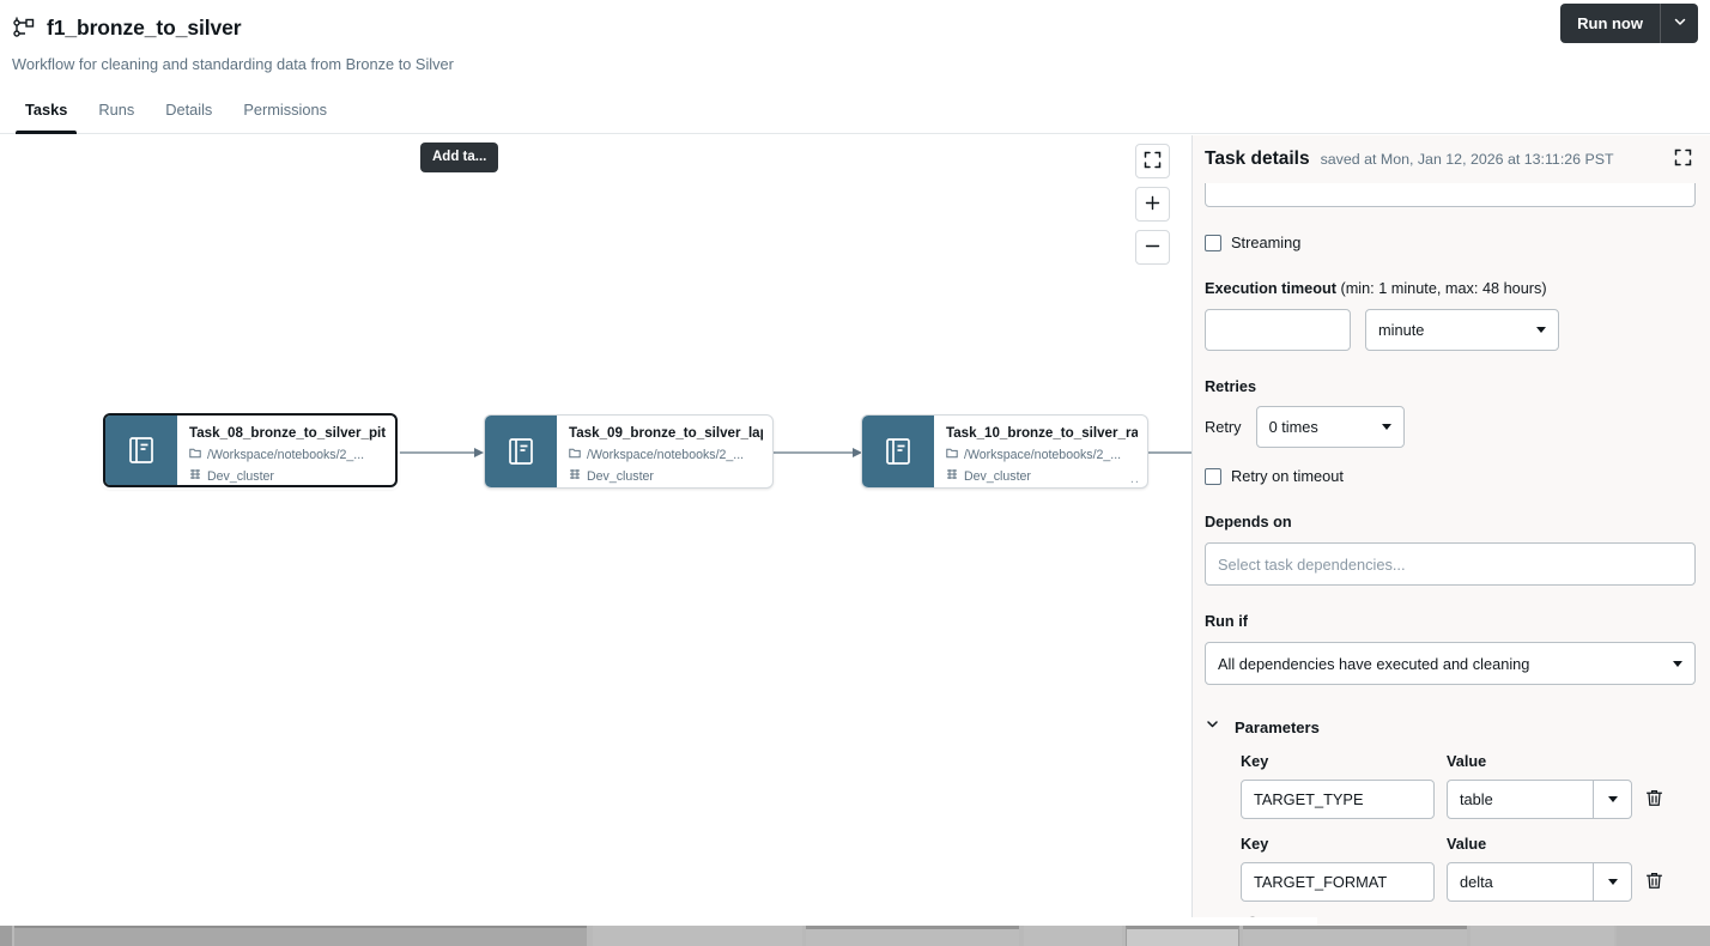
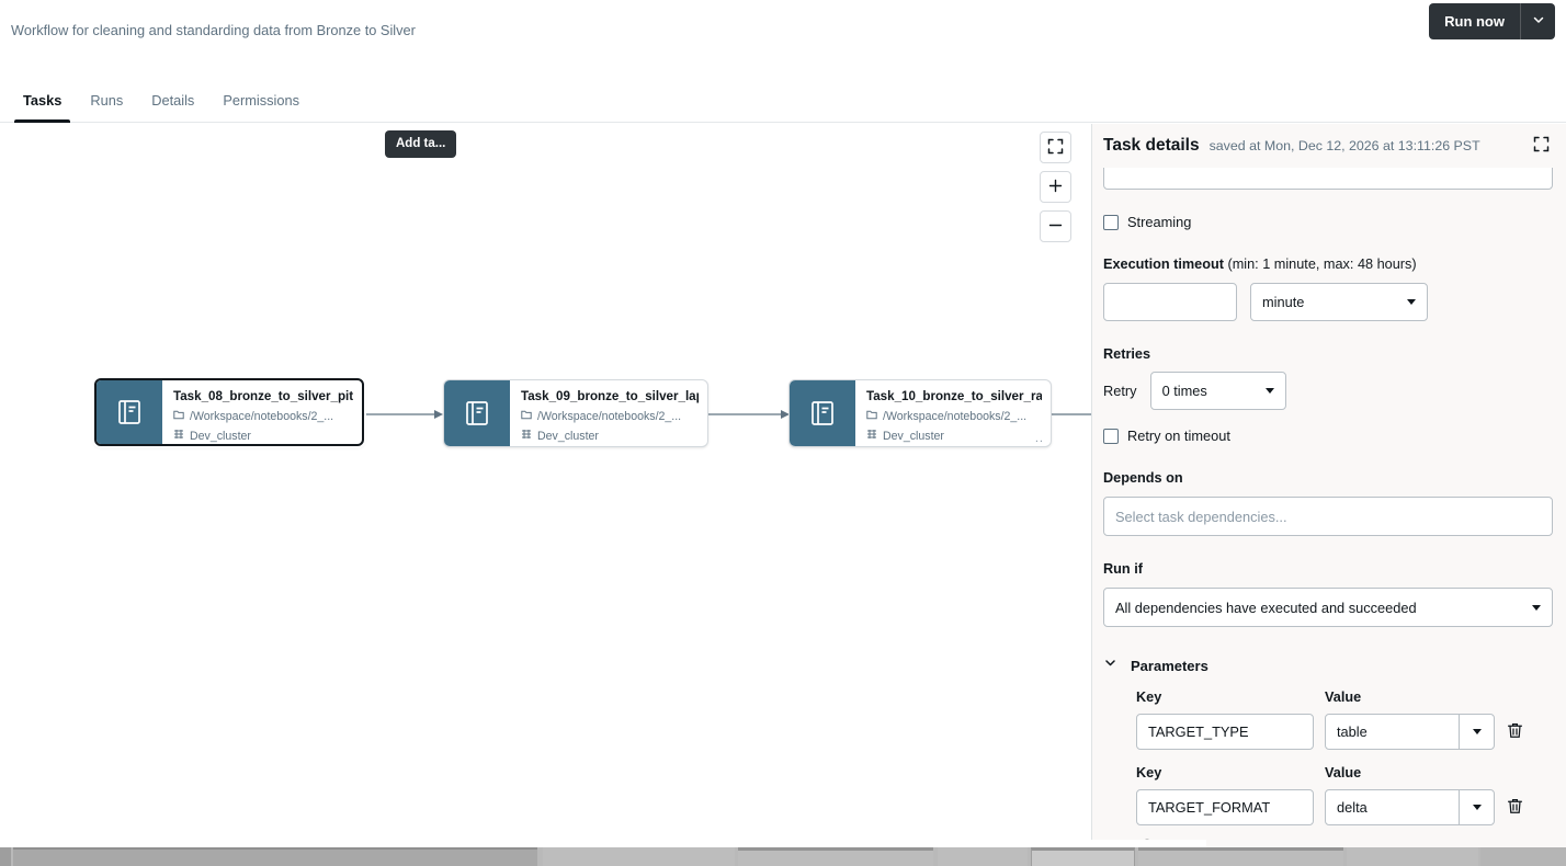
- f1_bronze_to_silver
  Workflow for cleaning and standarding data from Bronze to Silver
  Run now
  Tasks
  Runs
  Details
  Permissions
  Add ta...
  Task_08_bronze_to_silver_pit
  /Workspace/notebooks/2_...
  Dev_cluster
  Task_09_bronze_to_silver_la
  /Workspace/notebooks/2_...
  Dev_cluster
  Task_10_bronze_to_silver_ra
  /Workspace/notebooks/2_...
  Dev_cluster
  ..
  Task details
- saved at Mon, Jan 12, 2026 at 13:11:26 PST
+ saved at Mon, Dec 12, 2026 at 13:11:26 PST
  Streaming
  Execution timeout (min: 1 minute, max: 48 hours)
  minute
  Retries
  Retry
  0 times
  Retry on timeout
  Depends on
  Select task dependencies...
  Run if
- All dependencies have executed and cleaning
+ All dependencies have executed and succeeded
  Parameters
  Key
  TARGET_TYPE
  Value
  table
  Key
  TARGET_FORMAT
  Value
  delta
